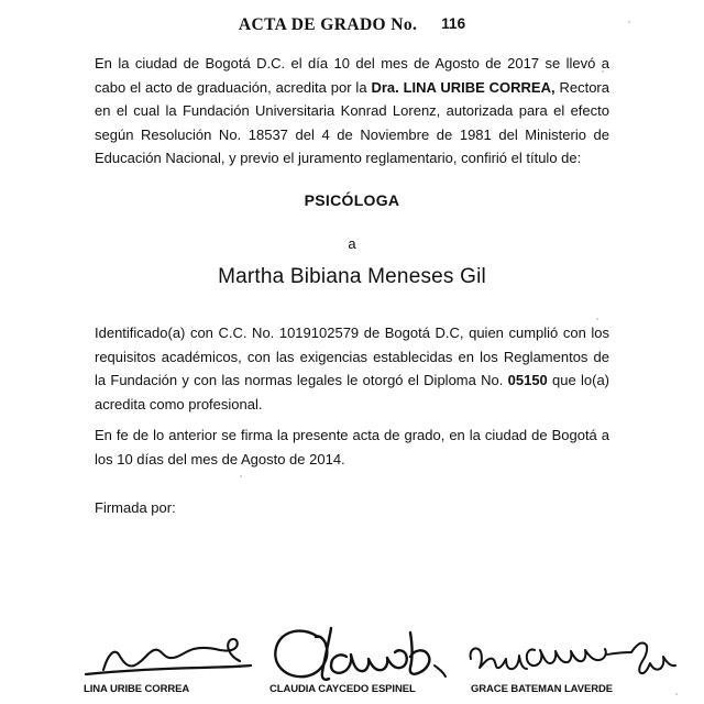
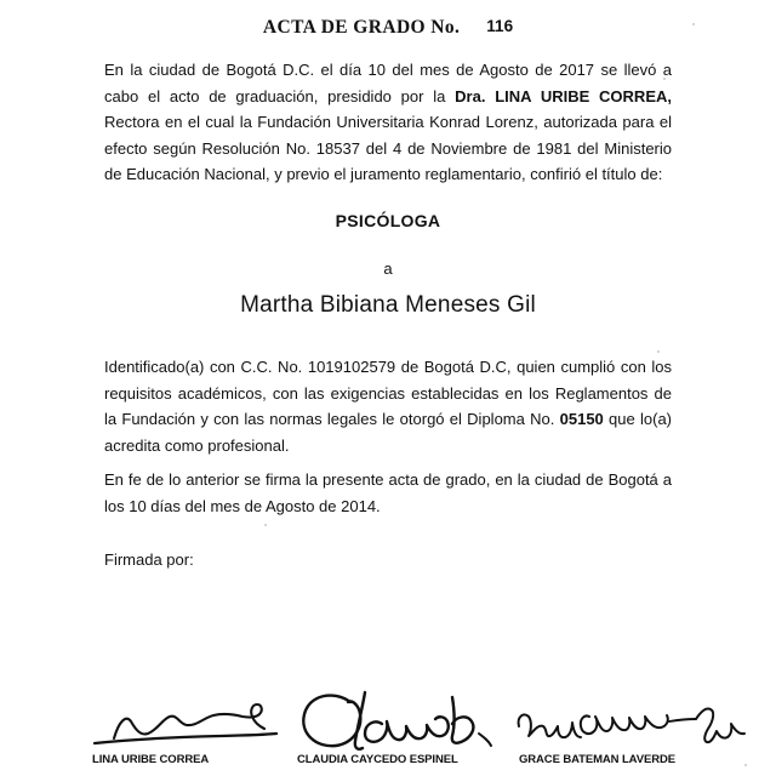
  ACTA DE GRADO No. 116
- En la ciudad de Bogotá D.C. el día 10 del mes de Agosto de 2017 se llevó a cabo el acto de graduación, acredita por la Dra. LINA URIBE CORREA, Rectora en el cual la Fundación Universitaria Konrad Lorenz, autorizada para el efecto según Resolución No. 18537 del 4 de Noviembre de 1981 del Ministerio de Educación Nacional, y previo el juramento reglamentario, confirió el título de:
+ En la ciudad de Bogotá D.C. el día 10 del mes de Agosto de 2017 se llevó a cabo el acto de graduación, presidido por la Dra. LINA URIBE CORREA, Rectora en el cual la Fundación Universitaria Konrad Lorenz, autorizada para el efecto según Resolución No. 18537 del 4 de Noviembre de 1981 del Ministerio de Educación Nacional, y previo el juramento reglamentario, confirió el título de:
  PSICÓLOGA
  a
  Martha Bibiana Meneses Gil
  Identificado(a) con C.C. No. 1019102579 de Bogotá D.C, quien cumplió con los requisitos académicos, con las exigencias establecidas en los Reglamentos de la Fundación y con las normas legales le otorgó el Diploma No. 05150 que lo(a) acredita como profesional.
  En fe de lo anterior se firma la presente acta de grado, en la ciudad de Bogotá a los 10 días del mes de Agosto de 2014.
  Firmada por:
  LINA URIBE CORREA
  CLAUDIA CAYCEDO ESPINEL
  GRACE BATEMAN LAVERDE
